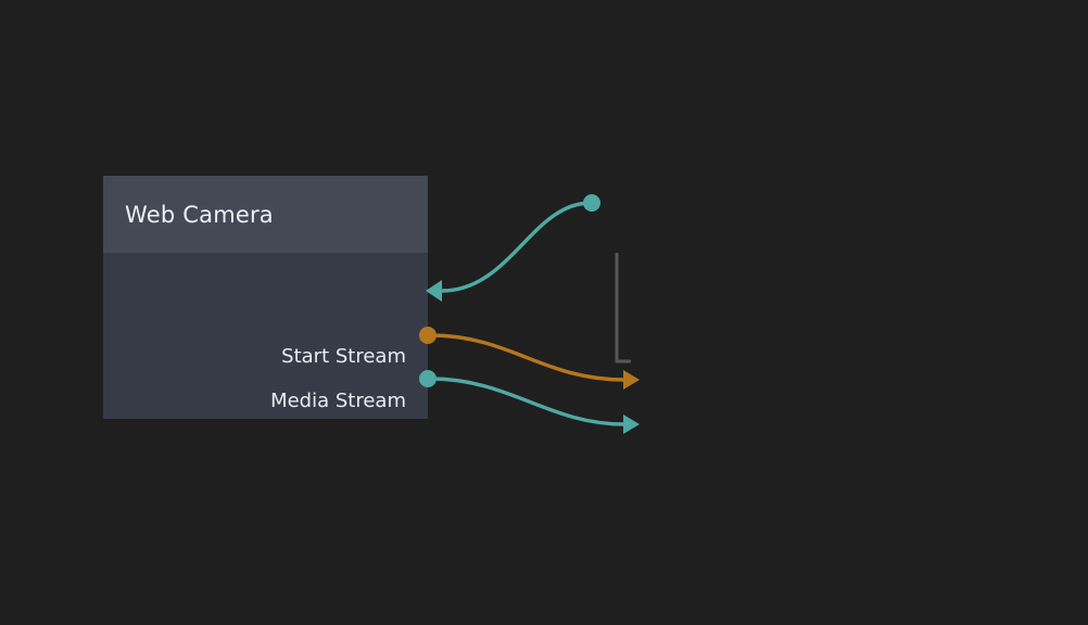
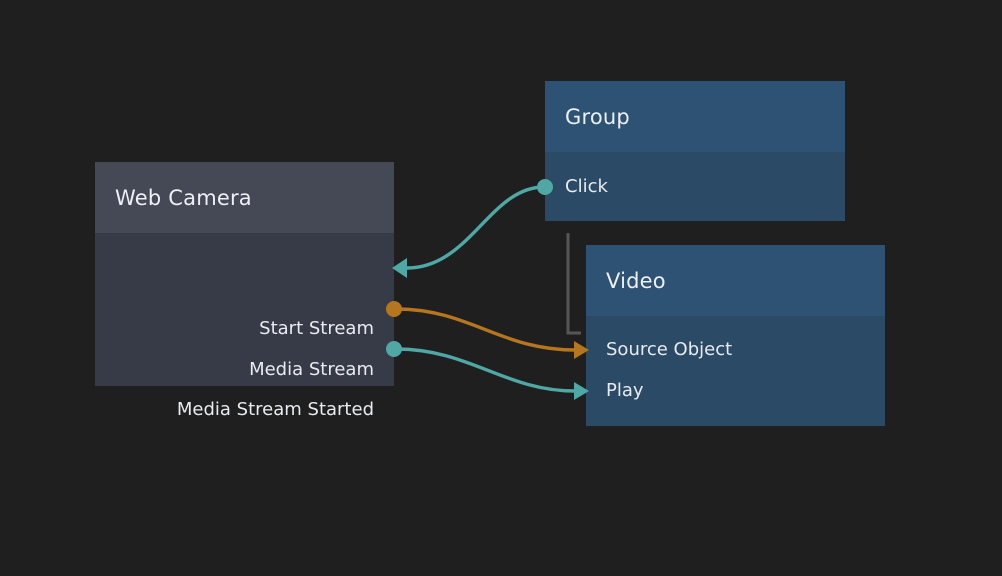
  Web Camera
  Start Stream
  Media Stream
+ Media Stream Started
+ Group
+ Click
+ Video
+ Source Object
+ Play
